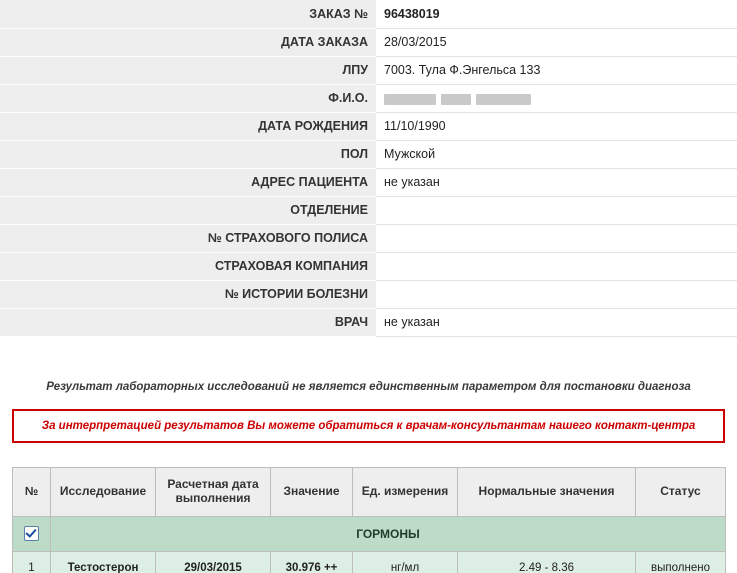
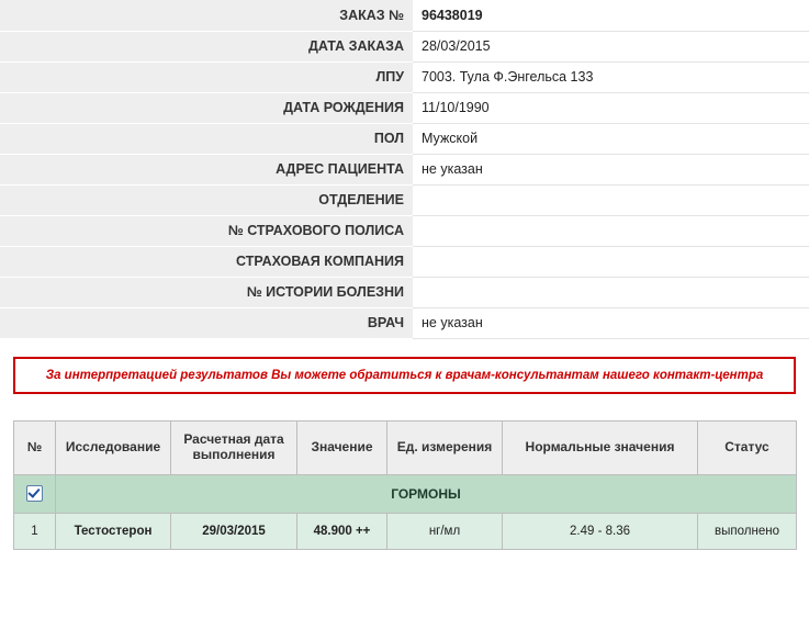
  ЗАКАЗ №	96438019
  ДАТА ЗАКАЗА	28/03/2015
  ЛПУ	7003. Тула Ф.Энгельса 133
- Ф.И.О.
  ДАТА РОЖДЕНИЯ	11/10/1990
  ПОЛ	Мужской
  АДРЕС ПАЦИЕНТА	не указан
  ОТДЕЛЕНИЕ
  № СТРАХОВОГО ПОЛИСА
  СТРАХОВАЯ КОМПАНИЯ
  № ИСТОРИИ БОЛЕЗНИ
  ВРАЧ	не указан
- Результат лабораторных исследований не является единственным параметром для постановки диагноза
  За интерпретацией результатов Вы можете обратиться к врачам-консультантам нашего контакт-центра
  №	Исследование	Расчетная дата выполнения	Значение	Ед. измерения	Нормальные значения	Статус
  	ГОРМОНЫ
- 1	Тестостерон	29/03/2015	30.976 ++	нг/мл	2.49 - 8.36	выполнено
+ 1	Тестостерон	29/03/2015	48.900 ++	нг/мл	2.49 - 8.36	выполнено
